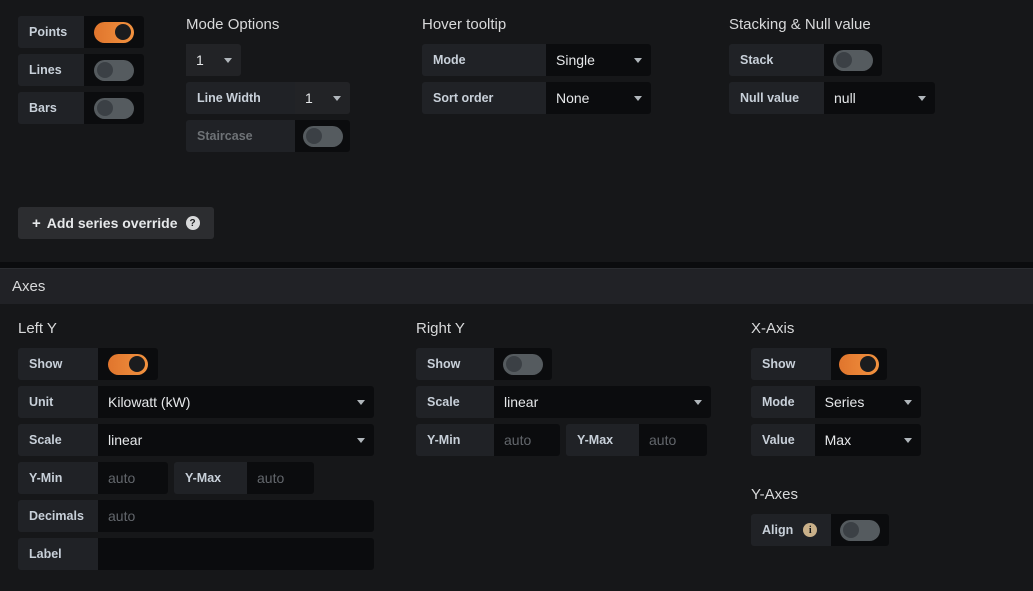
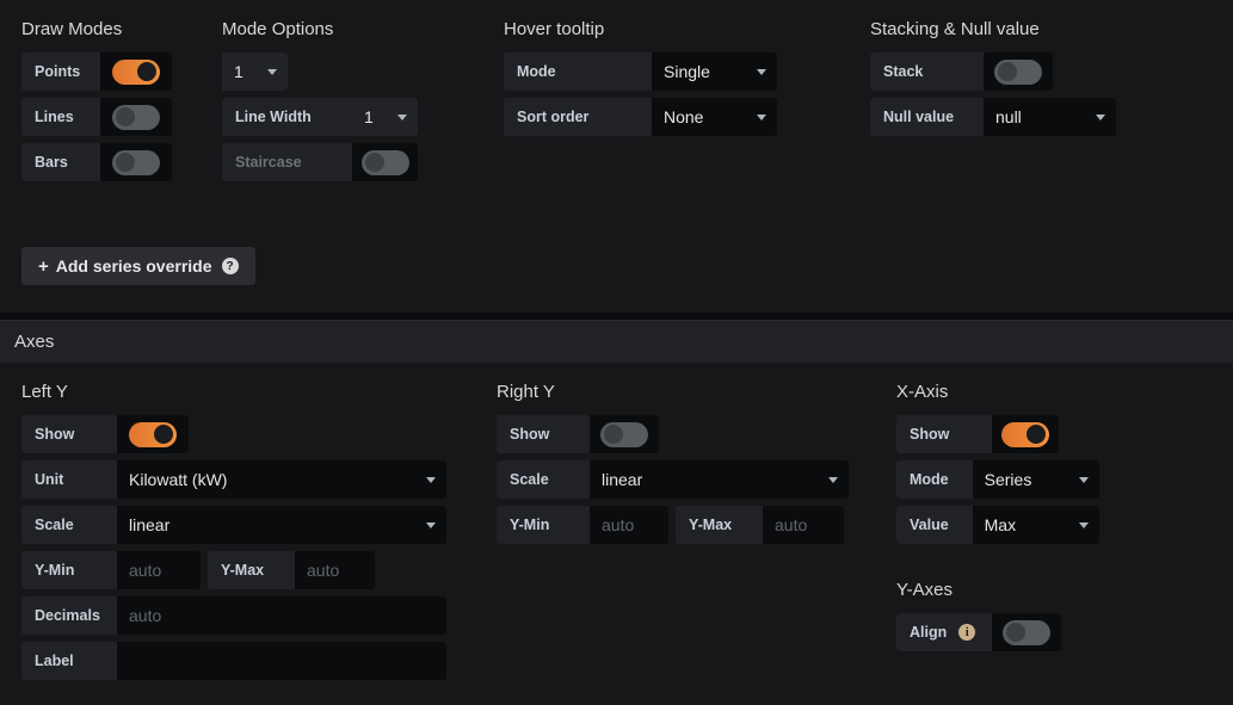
+ Draw Modes
  Points
  Lines
  Bars
  Mode Options
  1
  Line Width
  1
  Staircase
  Hover tooltip
  Mode
  Single
  Sort order
  None
  Stacking & Null value
  Stack
  Null value
  null
  +
  Add series override
  ?
  Axes
  Left Y
  Show
  Unit
  Kilowatt (kW)
  Scale
  linear
  Y-Min
  auto
  Y-Max
  auto
  Decimals
  auto
  Label
  Right Y
  Show
  Scale
  linear
  Y-Min
  auto
  Y-Max
  auto
  X-Axis
  Show
  Mode
  Series
  Value
  Max
  Y-Axes
  Align
  i
